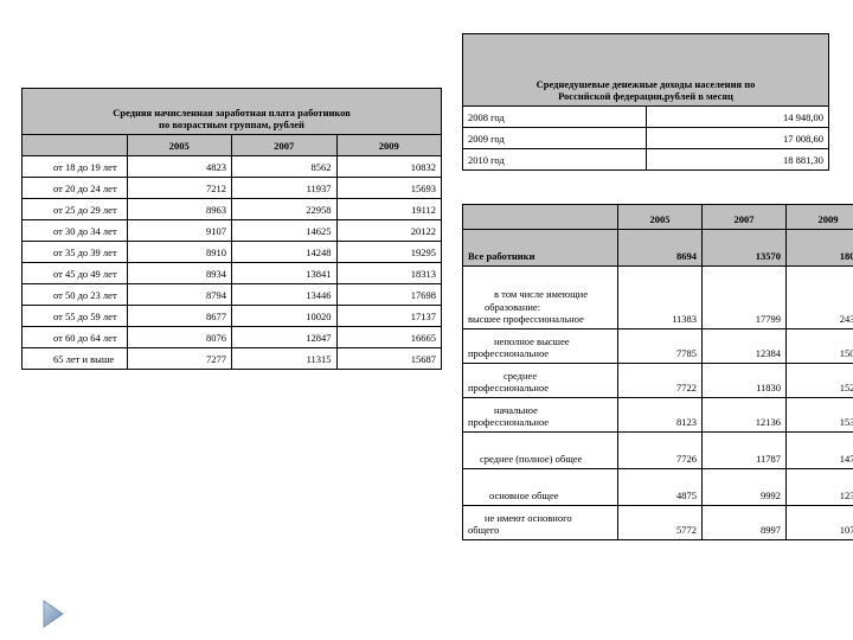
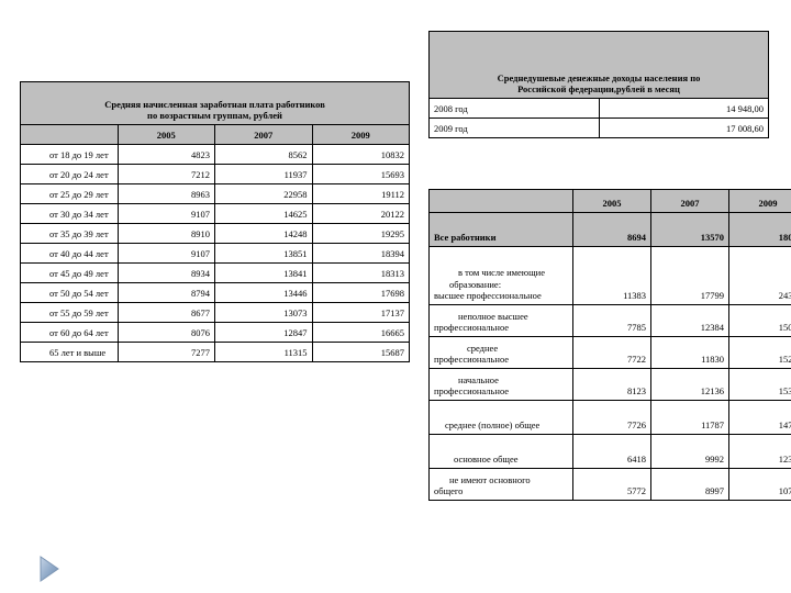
  Средняя начисленная заработная плата работников по возрастным группам, рублей
  	2005	2007	2009
  от 18 до 19 лет	4823	8562	10832
  от 20 до 24 лет	7212	11937	15693
  от 25 до 29 лет	8963	22958	19112
  от 30 до 34 лет	9107	14625	20122
  от 35 до 39 лет	8910	14248	19295
+ от 40 до 44 лет	9107	13851	18394
  от 45 до 49 лет	8934	13841	18313
- от 50 до 23 лет	8794	13446	17698
+ от 50 до 54 лет	8794	13446	17698
- от 55 до 59 лет	8677	10020	17137
+ от 55 до 59 лет	8677	13073	17137
  от 60 до 64 лет	8076	12847	16665
  65 лет и выше	7277	11315	15687
  Среднедушевые денежные доходы населения по Российской федерации,рублей в месяц
  2008 год	14 948,00
  2009 год	17 008,60
- 2010 год	18 881,30
  	2005	2007	2009
  Все работники	8694	13570	180
  в том числе имеющие образование: высшее профессиональное	11383	17799	243
  неполное высшее профессиональное	7785	12384	150
  среднее профессиональное	7722	11830	152
  начальное профессиональное	8123	12136	153
  среднее (полное) общее	7726	11787	147
- основное общее	4875	9992	123
+ основное общее	6418	9992	123
  не имеют основного общего	5772	8997	107
